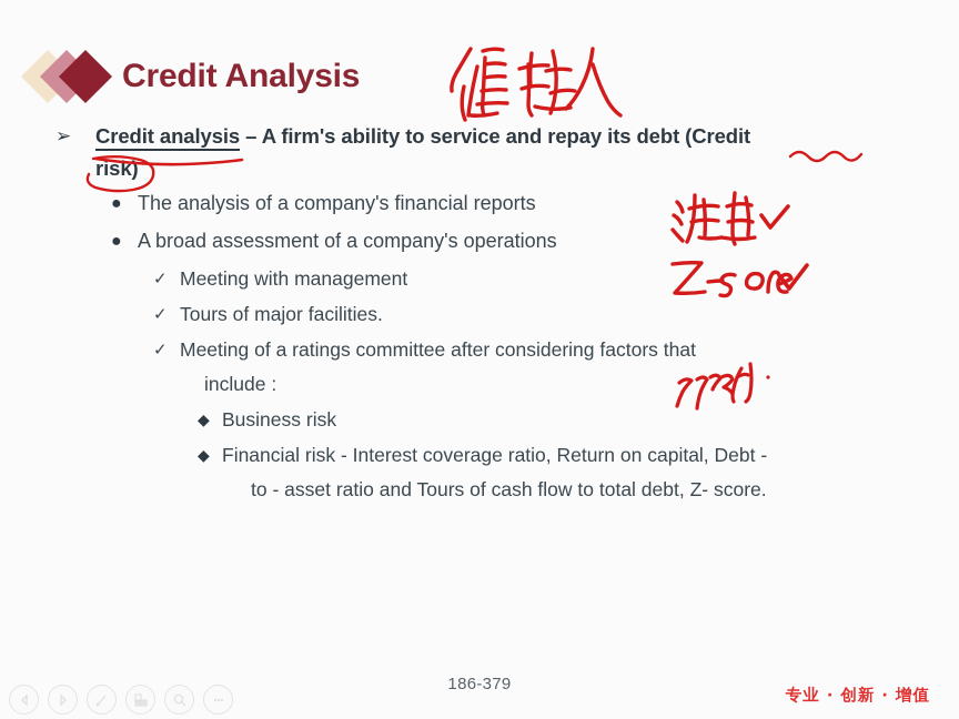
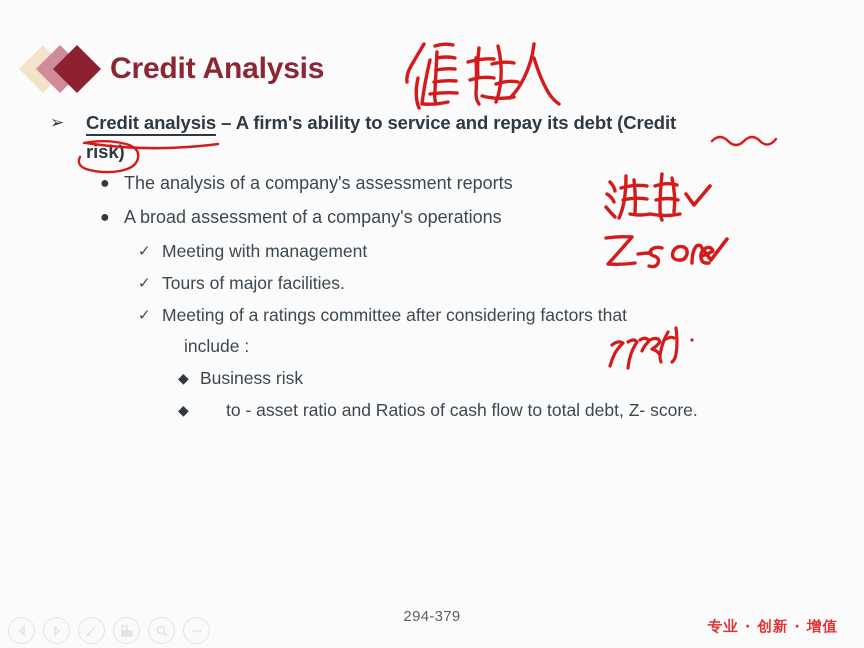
  Credit Analysis
  ➢
  Credit analysis – A firm's ability to service and repay its debt (Credit
  risk)
  ●
- The analysis of a company's financial reports
+ The analysis of a company's assessment reports
  ●
  A broad assessment of a company's operations
  ✓
  Meeting with management
  ✓
  Tours of major facilities.
  ✓
  Meeting of a ratings committee after considering factors that
  include :
  ◆
  Business risk
  ◆
- Financial risk - Interest coverage ratio, Return on capital, Debt -
- to - asset ratio and Tours of cash flow to total debt, Z- score.
+ to - asset ratio and Ratios of cash flow to total debt, Z- score.
- 186-379
+ 294-379
  专业 · 创新 · 增值
